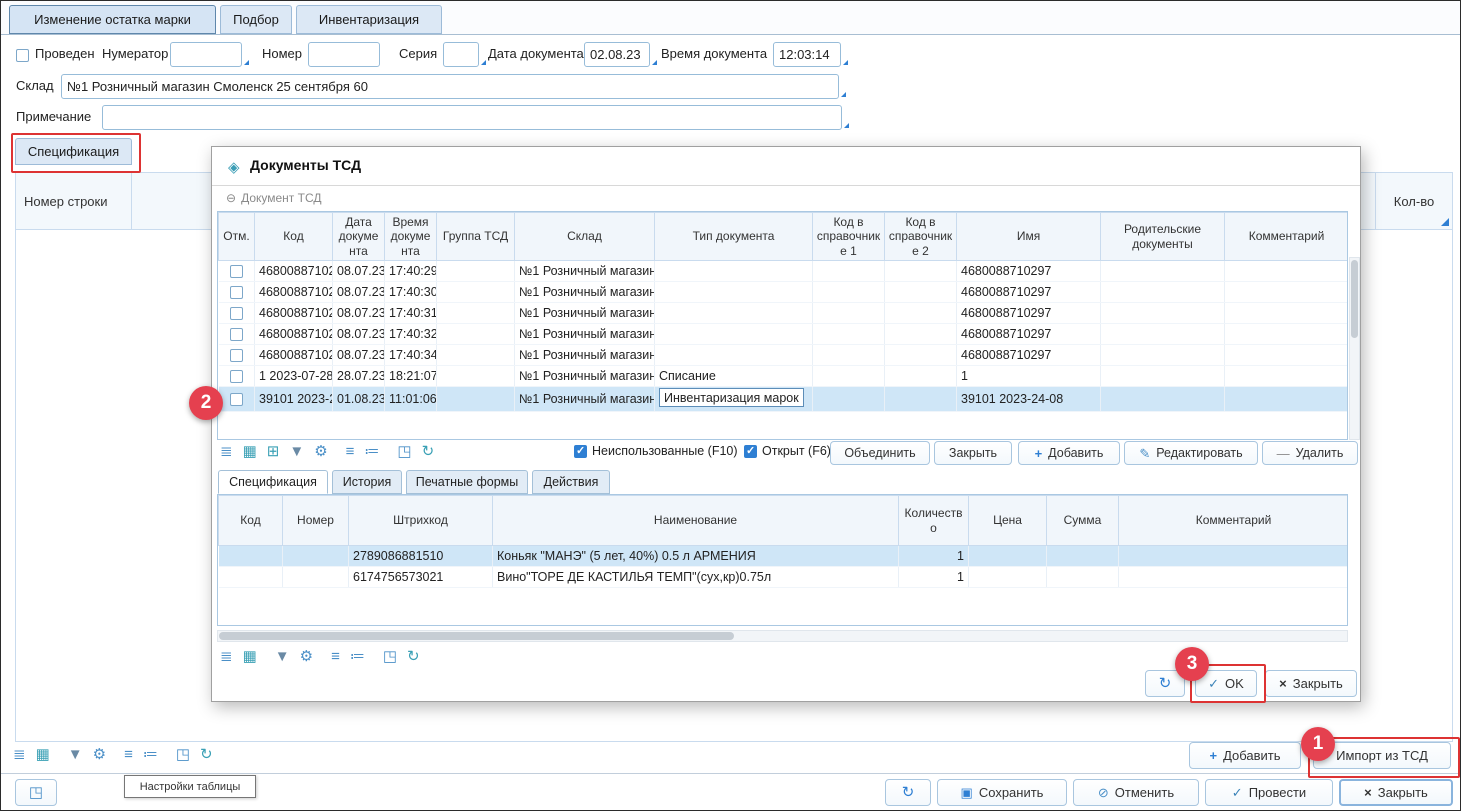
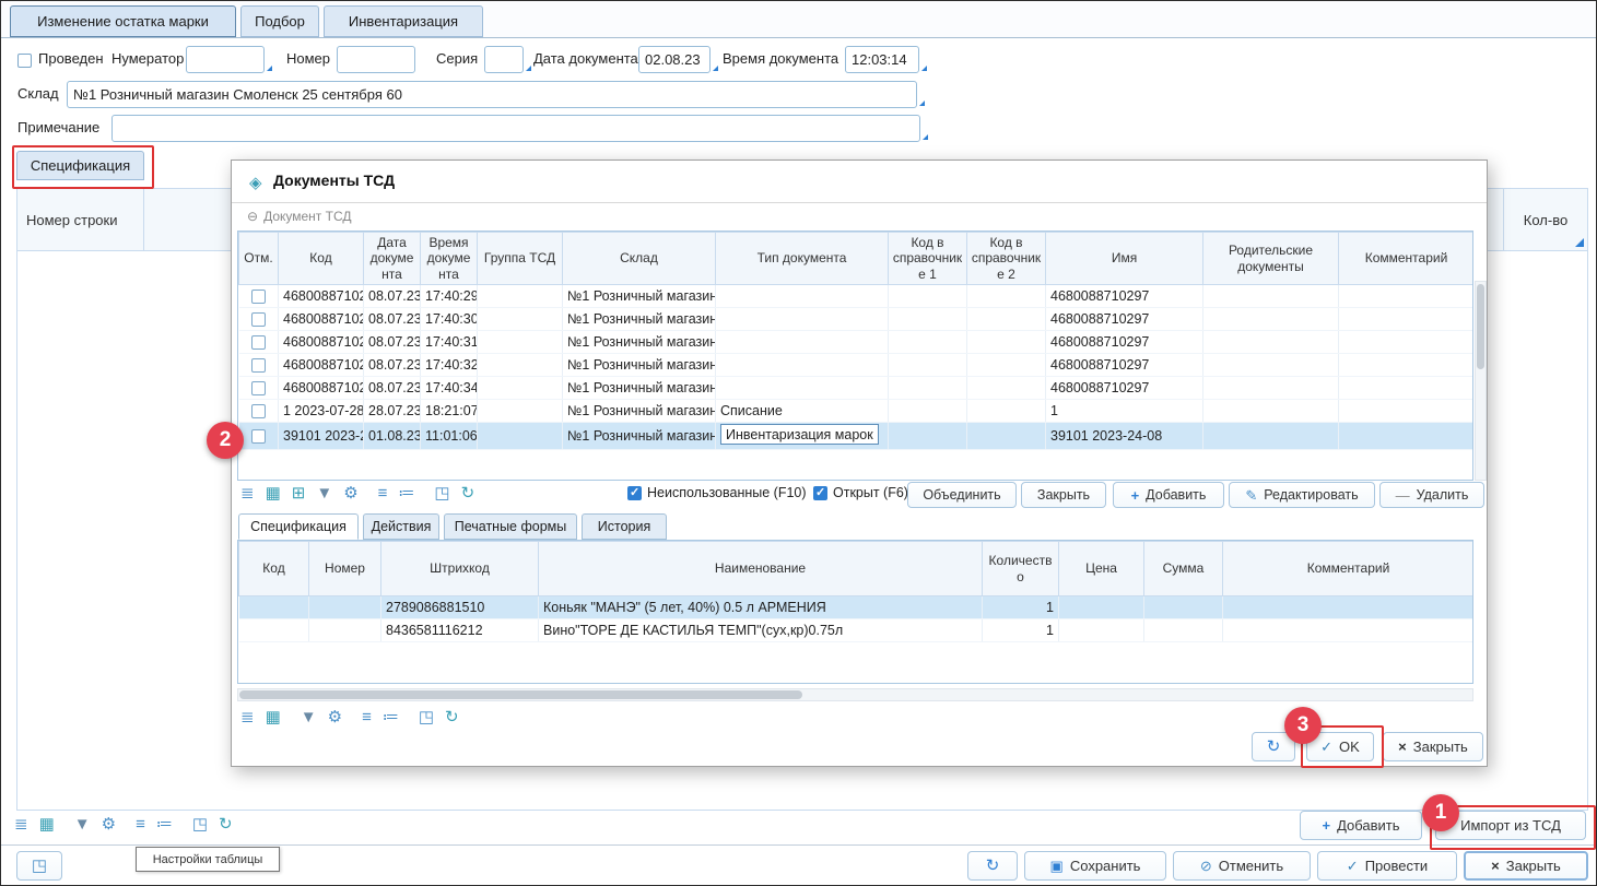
  Изменение остатка марки
  Подбор
  Инвентаризация
  Проведен
  Нумератор
  Номер
  Серия
  Дата документа
  02.08.23
  Время документа
  12:03:14
  Склад
  №1 Розничный магазин Смоленск 25 сентября 60
  Примечание
  Спецификация
  Номер строки
  Кол-во
  ≣
  ▦
  ▼
  ⚙
  ≡
  ≔
  ◳
  ↻
  +
  Добавить
  Импорт из ТСД
  ◳
  Настройки таблицы
  ↻
  ▣
  Сохранить
  ⊘
  Отменить
  ✓
  Провести
  ×
  Закрыть
  ◈
  Документы ТСД
  ⊖
  Документ ТСД
  Отм.	Код	Дата документа	Время документа	Группа ТСД	Склад	Тип документа	Код в справочнике 1	Код в справочнике 2	Имя	Родительские документы	Комментарий
  	46800887102	08.07.23	17:40:29		№1 Розничный магазин				4680088710297
  	46800887102	08.07.23	17:40:30		№1 Розничный магазин				4680088710297
  	46800887102	08.07.23	17:40:31		№1 Розничный магазин				4680088710297
  	46800887102	08.07.23	17:40:32		№1 Розничный магазин				4680088710297
  	46800887102	08.07.23	17:40:34		№1 Розничный магазин				4680088710297
  	1 2023-07-28	28.07.23	18:21:07		№1 Розничный магазин	Списание			1
  	39101 2023-	01.08.23	11:01:06		№1 Розничный магазин	Инвентаризация марок			39101 2023-24-08
  ≣
  ▦
  ⊞
  ▼
  ⚙
  ≡
  ≔
  ◳
  ↻
  Неиспользованные (F10)
  Открыт (F6)
  Объединить
  Закрыть
  +
  Добавить
  ✎
  Редактировать
  —
  Удалить
  Спецификация
- История
+ Действия
  Печатные формы
- Действия
+ История
  Код	Номер	Штрихкод	Наименование	Количество	Цена	Сумма	Комментарий
  		2789086881510	Коньяк "МАНЭ" (5 лет, 40%) 0.5 л АРМЕНИЯ	1
- 		6174756573021	Вино"ТОРЕ ДЕ КАСТИЛЬЯ ТЕМП"(сух,кр)0.75л	1
+ 		8436581116212	Вино"ТОРЕ ДЕ КАСТИЛЬЯ ТЕМП"(сух,кр)0.75л	1
  ≣
  ▦
  ▼
  ⚙
  ≡
  ≔
  ◳
  ↻
  ↻
  ✓
  OK
  ×
  Закрыть
  2
  3
  1
